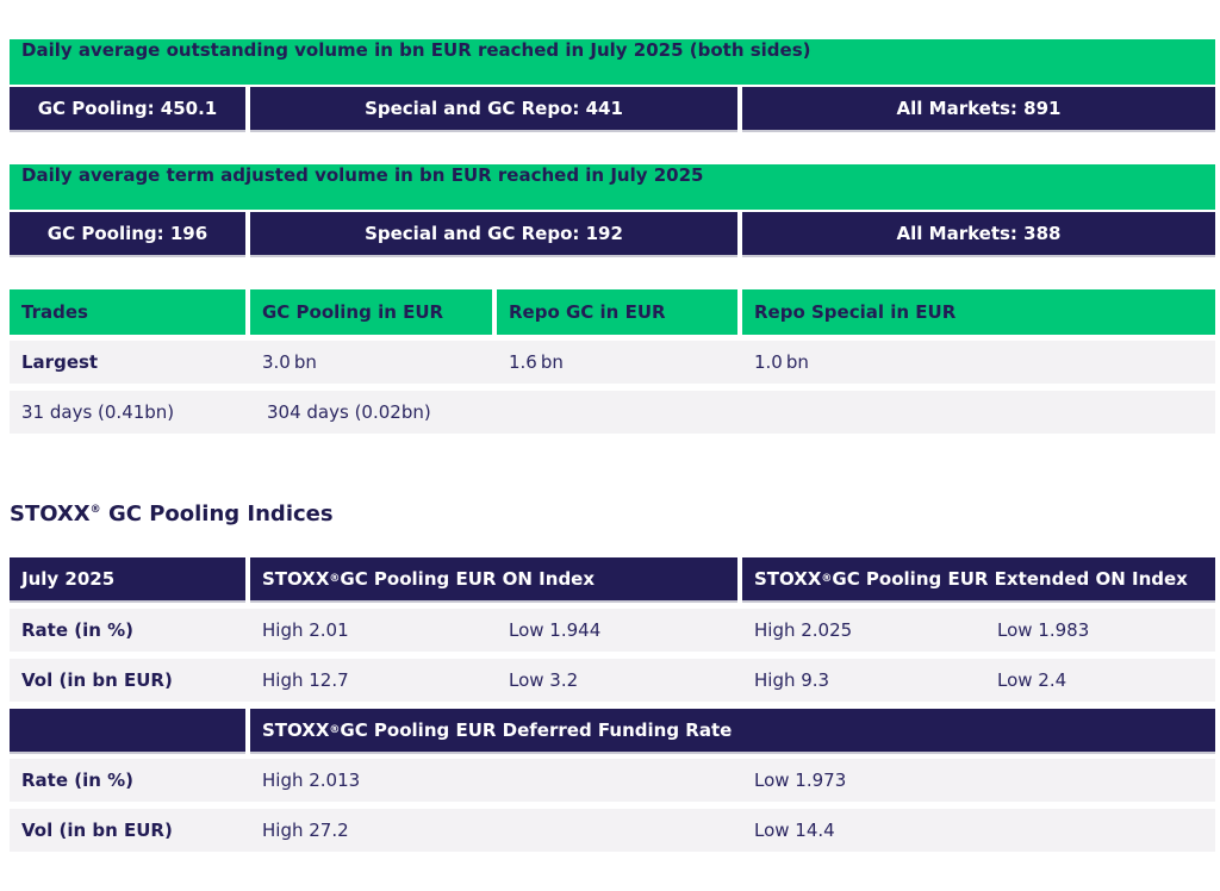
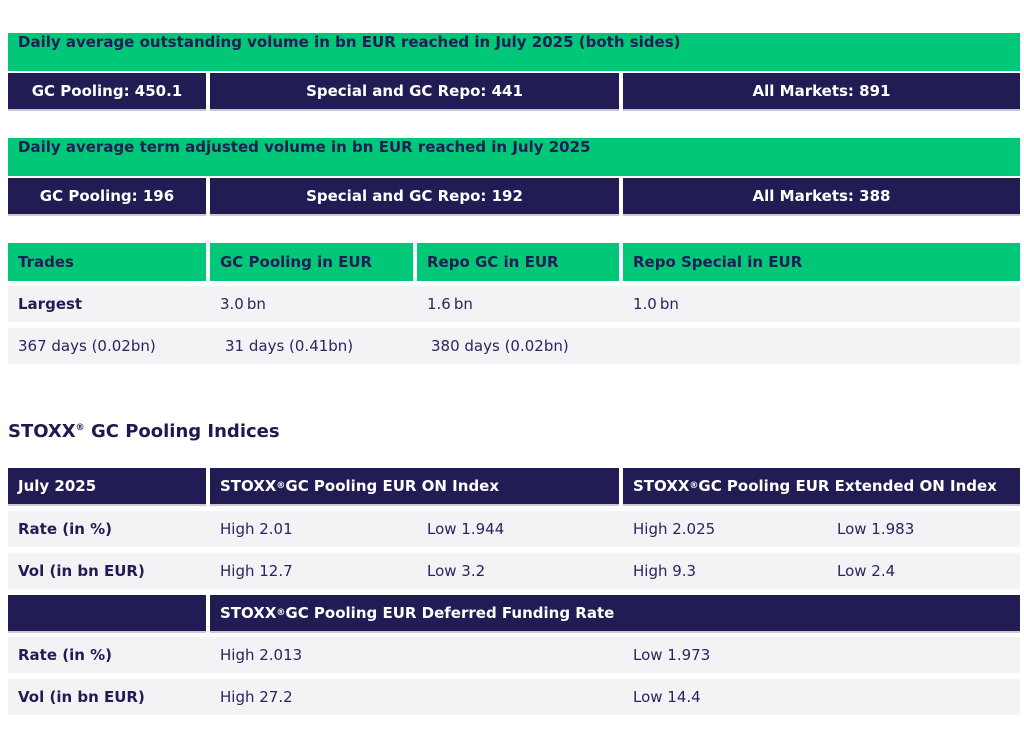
  Daily average outstanding volume in bn EUR reached in July 2025 (both sides)
  GC Pooling: 450.1
  Special and GC Repo: 441
  All Markets: 891
  Daily average term adjusted volume in bn EUR reached in July 2025
  GC Pooling: 196
  Special and GC Repo: 192
  All Markets: 388
  Trades
  GC Pooling in EUR
  Repo GC in EUR
  Repo Special in EUR
  Largest
  3.0 bn
  1.6 bn
  1.0 bn
+ 367 days (0.02bn)
  31 days (0.41bn)
- 304 days (0.02bn)
+ 380 days (0.02bn)
  STOXX® GC Pooling Indices
  July 2025
  STOXX
  ®
  GC Pooling EUR ON Index
  STOXX
  ®
  GC Pooling EUR Extended ON Index
  Rate (in %)
  High 2.01
  Low 1.944
  High 2.025
  Low 1.983
  Vol (in bn EUR)
  High 12.7
  Low 3.2
  High 9.3
  Low 2.4
  STOXX
  ®
  GC Pooling EUR Deferred Funding Rate
  Rate (in %)
  High 2.013
  Low 1.973
  Vol (in bn EUR)
  High 27.2
  Low 14.4
